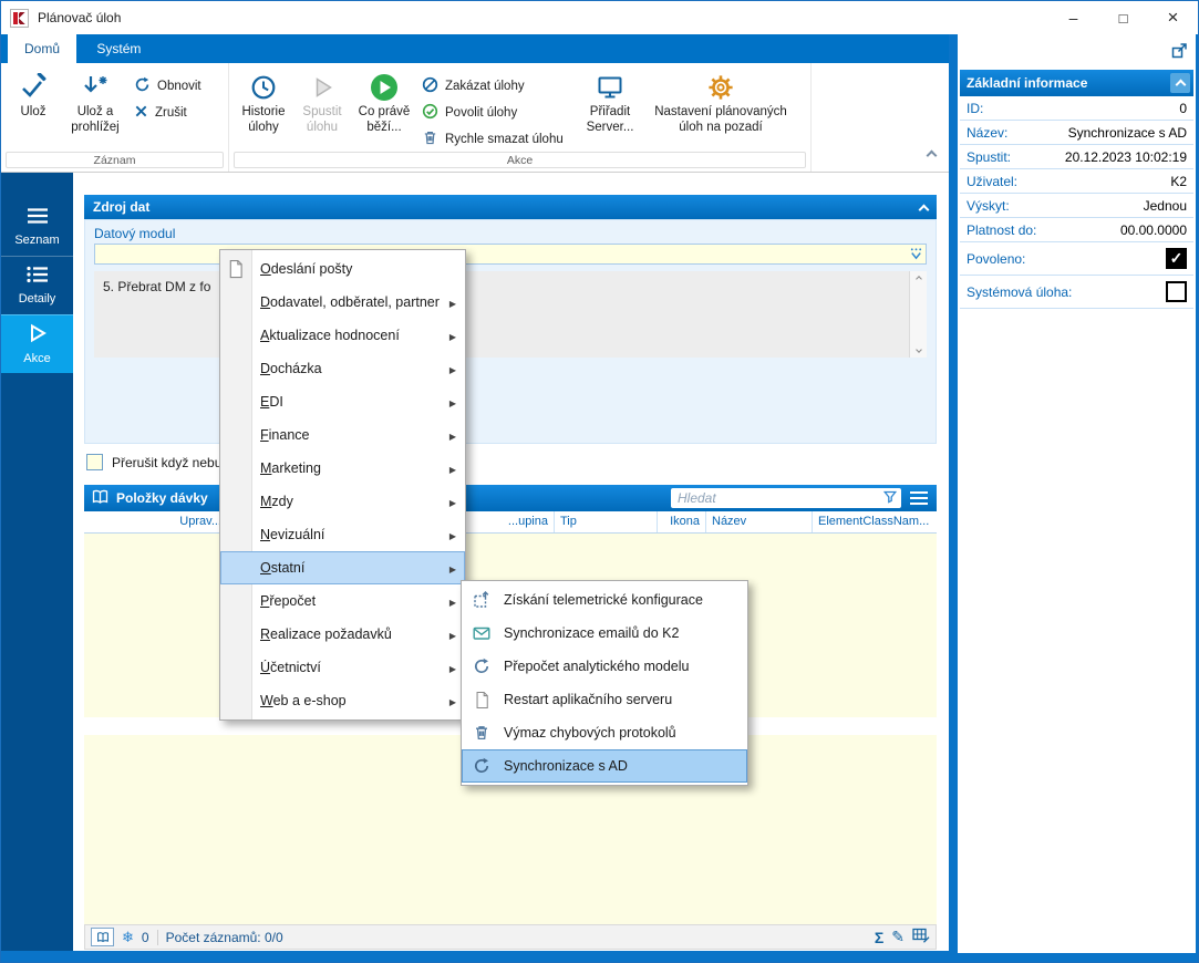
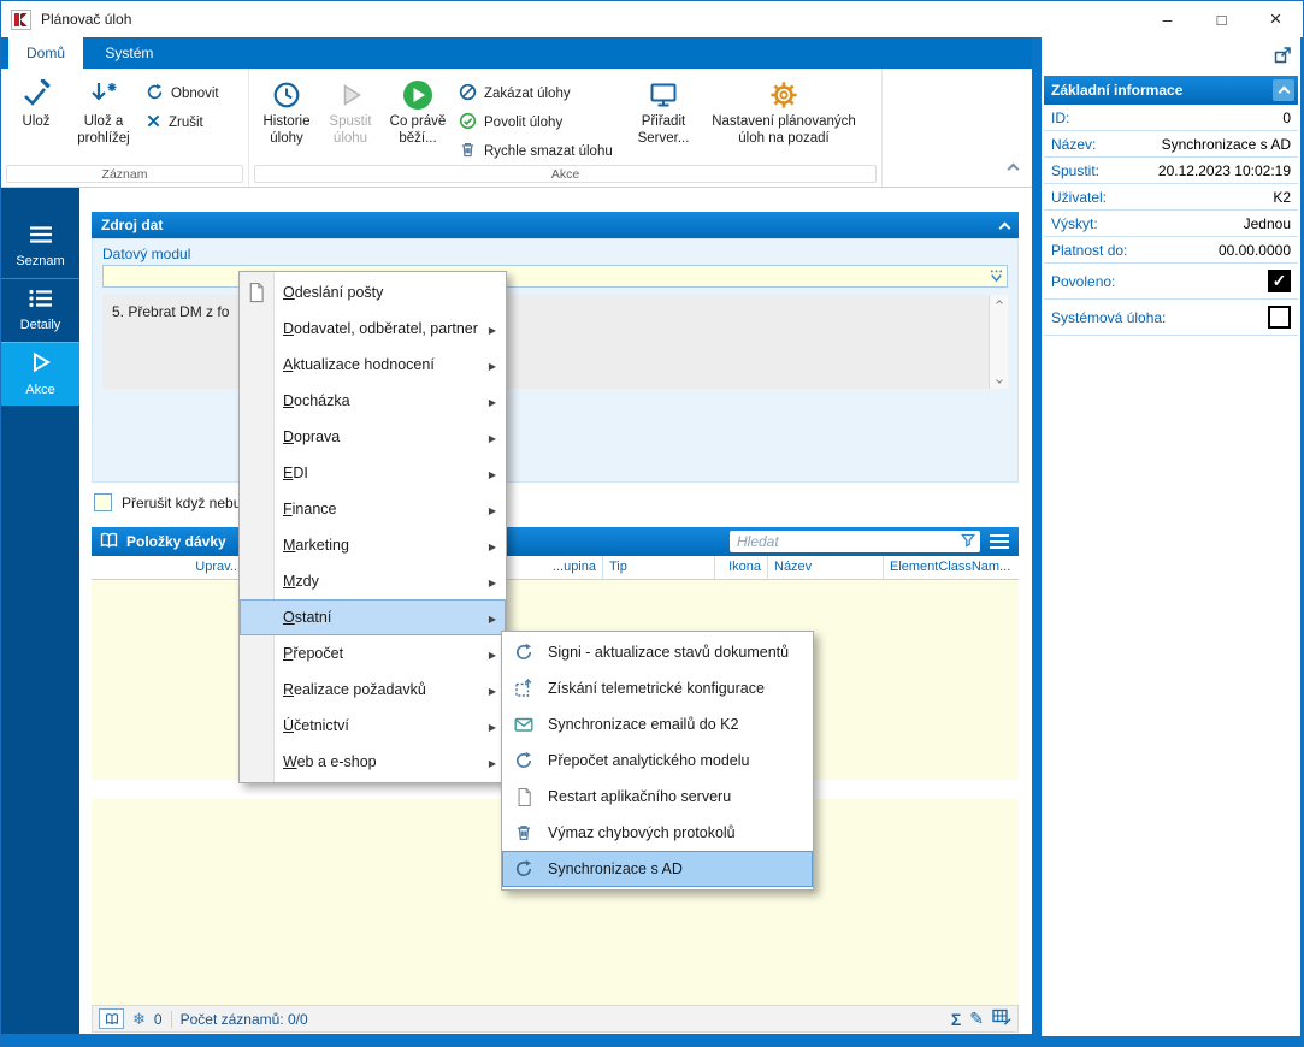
  Plánovač úloh
  Domů Systém
  Ulož
  Ulož a prohlížej
  Obnovit
  Zrušit
  Záznam
  Historie úlohy
  Spustit úlohu
  Co právě běží...
  Zakázat úlohy
  Povolit úlohy
  Rychle smazat úlohu
  Přiřadit Server...
  Nastavení plánovaných úloh na pozadí
  Akce
  Seznam
  Detaily
  Akce
  Zdroj dat
  Datový modul
  5. Přebrat DM z fo
  Přerušit když neb
  Položky dávky
  Hledat
  Uprav..
  ...upina
  Tip
  Ikona
  Název
  ElementClassNam...
  0
  Počet záznamů: 0/0
  Základní informace
  ID:
  0
  Název:
  Synchronizace s AD
  Spustit:
  20.12.2023 10:02:19
  Uživatel:
  K2
  Výskyt:
  Jednou
  Platnost do:
  00.00.0000
  Povoleno:
  Systémová úloha:
  Odeslání pošty
  Dodavatel, odběratel, partner
  Aktualizace hodnocení
  Docházka
+ Doprava
  EDI
  Finance
  Marketing
  Mzdy
- Nevizuální
  Ostatní
  Přepočet
  Realizace požadavků
  Účetnictví
  Web a e-shop
+ Signi - aktualizace stavů dokumentů
  Získání telemetrické konfigurace
  Synchronizace emailů do K2
  Přepočet analytického modelu
  Restart aplikačního serveru
  Výmaz chybových protokolů
  Synchronizace s AD
